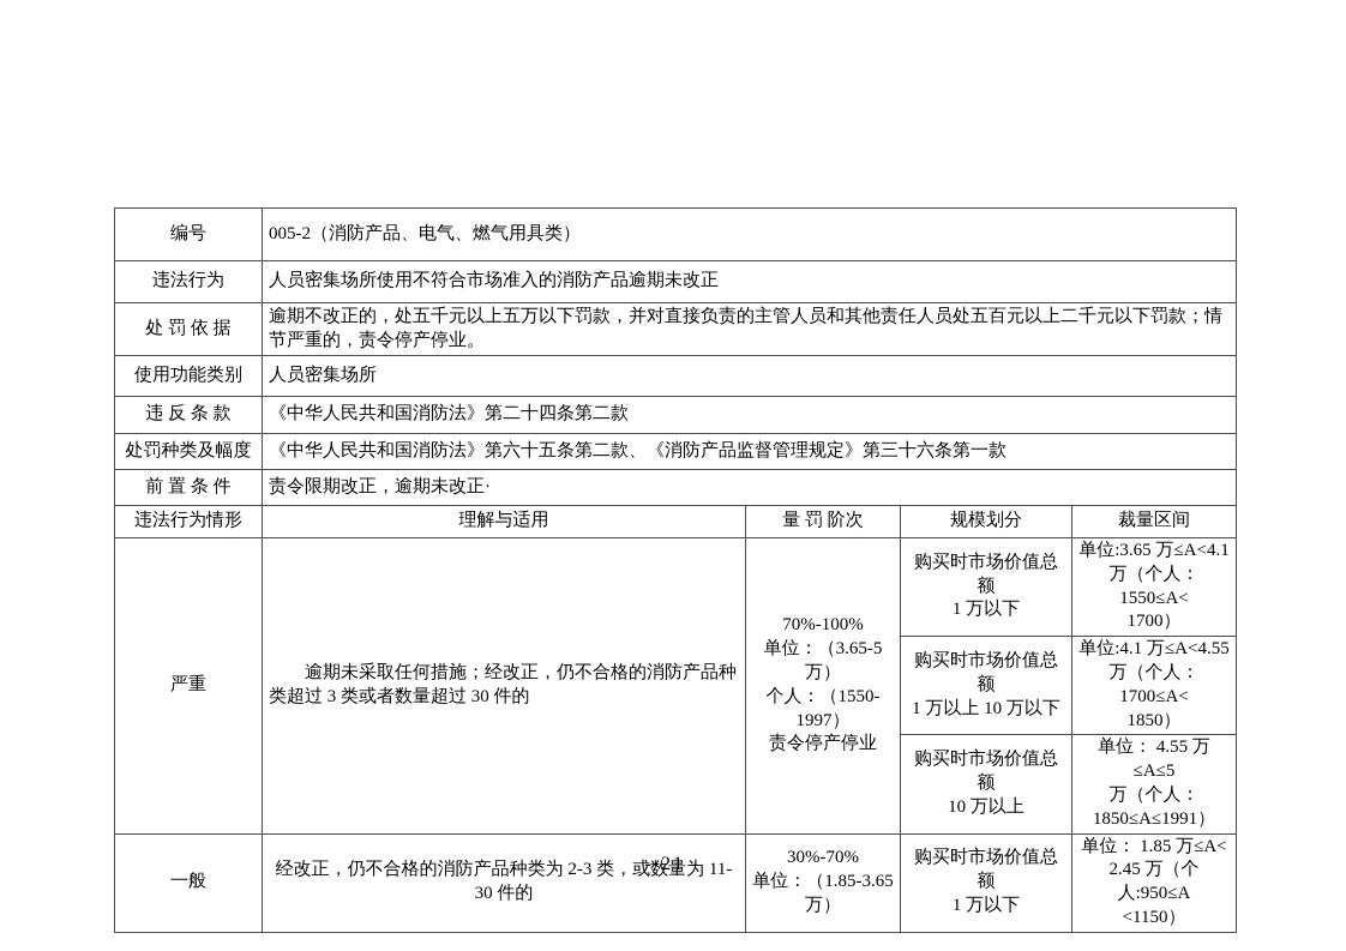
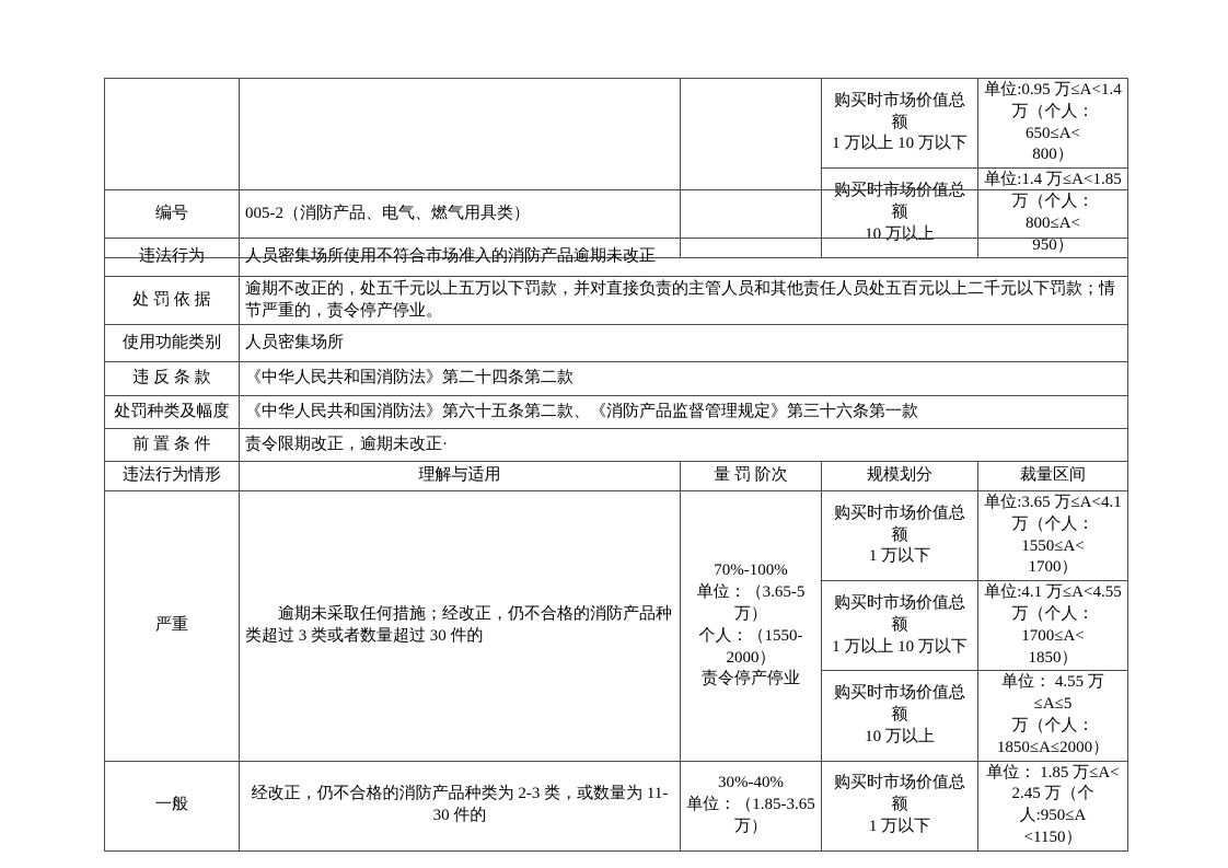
+ 			购买时市场价值总额 1 万以上 10 万以下	单位:0.95 万≤A<1.4 万（个人： 650≤A< 800）
+ 购买时市场价值总额 10 万以上	单位:1.4 万≤A<1.85 万（个人： 800≤A< 950）
  编号	005-2（消防产品、电气、燃气用具类）
  违法行为	人员密集场所使用不符合市场准入的消防产品逾期未改正
  处 罚 依 据	逾期不改正的，处五千元以上五万以下罚款，并对直接负责的主管人员和其他责任人员处五百元以上二千元以下罚款；情节严重的，责令停产停业。
  使用功能类别	人员密集场所
  违 反 条 款	《中华人民共和国消防法》第二十四条第二款
  处罚种类及幅度	《中华人民共和国消防法》第六十五条第二款、《消防产品监督管理规定》第三十六条第一款
  前 置 条 件	责令限期改正，逾期未改正·
  违法行为情形	理解与适用	量 罚 阶次	规模划分	裁量区间
- 严重	逾期未采取任何措施；经改正，仍不合格的消防产品种类超过 3 类或者数量超过 30 件的	70%-100% 单位：（3.65-5 万） 个人：（1550-1997） 责令停产停业	购买时市场价值总额 1 万以下	单位:3.65 万≤A<4.1 万（个人： 1550≤A< 1700）
+ 严重	逾期未采取任何措施；经改正，仍不合格的消防产品种类超过 3 类或者数量超过 30 件的	70%-100% 单位：（3.65-5 万） 个人：（1550-2000） 责令停产停业	购买时市场价值总额 1 万以下	单位:3.65 万≤A<4.1 万（个人： 1550≤A< 1700）
  购买时市场价值总额 1 万以上 10 万以下	单位:4.1 万≤A<4.55 万（个人： 1700≤A< 1850）
- 购买时市场价值总额 10 万以上	单位： 4.55 万≤A≤5 万（个人： 1850≤A≤1991）
+ 购买时市场价值总额 10 万以上	单位： 4.55 万≤A≤5 万（个人： 1850≤A≤2000）
- 一般	经改正，仍不合格的消防产品种类为 2-3 类，或数量为 11-30 件的	30%-70% 单位：（1.85-3.65 万）	购买时市场价值总额 1 万以下	单位： 1.85 万≤A< 2.45 万（个人:950≤A <1150）
+ 一般	经改正，仍不合格的消防产品种类为 2-3 类，或数量为 11-30 件的	30%-40% 单位：（1.85-3.65 万）	购买时市场价值总额 1 万以下	单位： 1.85 万≤A< 2.45 万（个人:950≤A <1150）
- - 21 -
